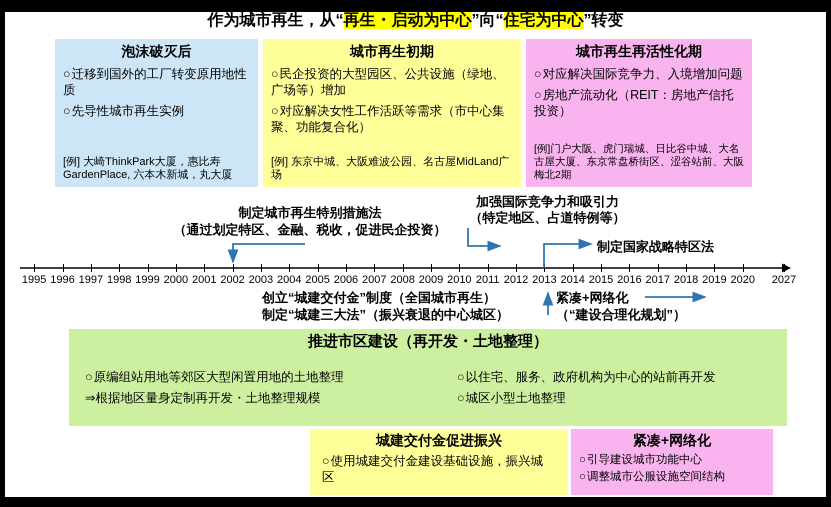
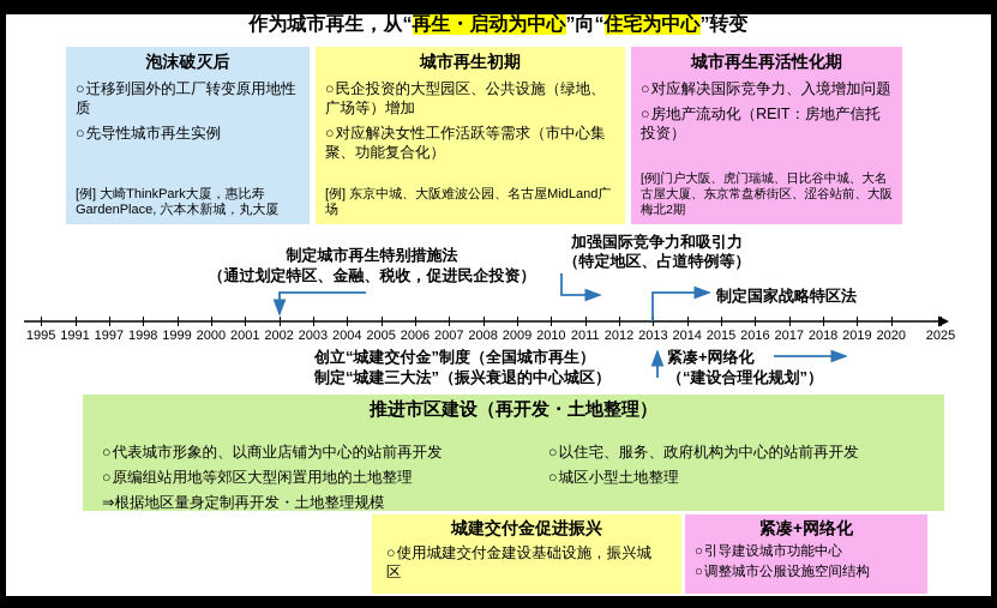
  作为城市再生，从“再生・启动为中心”向“住宅为中心”转变
  泡沫破灭后
  ○迁移到国外的工厂转变原用地性质
  ○先导性城市再生实例
  [例] 大崎ThinkPark大厦，惠比寿GardenPlace, 六本木新城，丸大厦
  城市再生初期
  ○民企投资的大型园区、公共设施（绿地、广场等）增加
  ○对应解决女性工作活跃等需求（市中心集聚、功能复合化）
  [例] 东京中城、大阪难波公园、名古屋MidLand广场
  城市再生再活性化期
  ○对应解决国际竞争力、入境增加问题
  ○房地产流动化（REIT：房地产信托投资）
  [例]门户大阪、虎门瑞城、日比谷中城、大名古屋大厦、东京常盘桥街区、涩谷站前、大阪梅北2期
  制定城市再生特别措施法
  （通过划定特区、金融、税收，促进民企投资）
  加强国际竞争力和吸引力
  （特定地区、占道特例等）
  制定国家战略特区法
  1995
- 1996
+ 1991
  1997
  1998
  1999
  2000
  2001
  2002
  2003
  2004
  2005
  2006
  2007
  2008
  2009
  2010
  2011
  2012
  2013
  2014
  2015
  2016
  2017
  2018
  2019
  2020
- 2027
+ 2025
  创立“城建交付金”制度（全国城市再生）
  制定“城建三大法”（振兴衰退的中心城区）
  紧凑+网络化
  （“建设合理化规划”）
  推进市区建设（再开发・土地整理）
+ ○代表城市形象的、以商业店铺为中心的站前再开发
  ○原编组站用地等郊区大型闲置用地的土地整理
  ⇒根据地区量身定制再开发・土地整理规模
  ○以住宅、服务、政府机构为中心的站前再开发
  ○城区小型土地整理
  城建交付金促进振兴
  ○使用城建交付金建设基础设施，振兴城区
  紧凑+网络化
  ○引导建设城市功能中心
  ○调整城市公服设施空间结构
